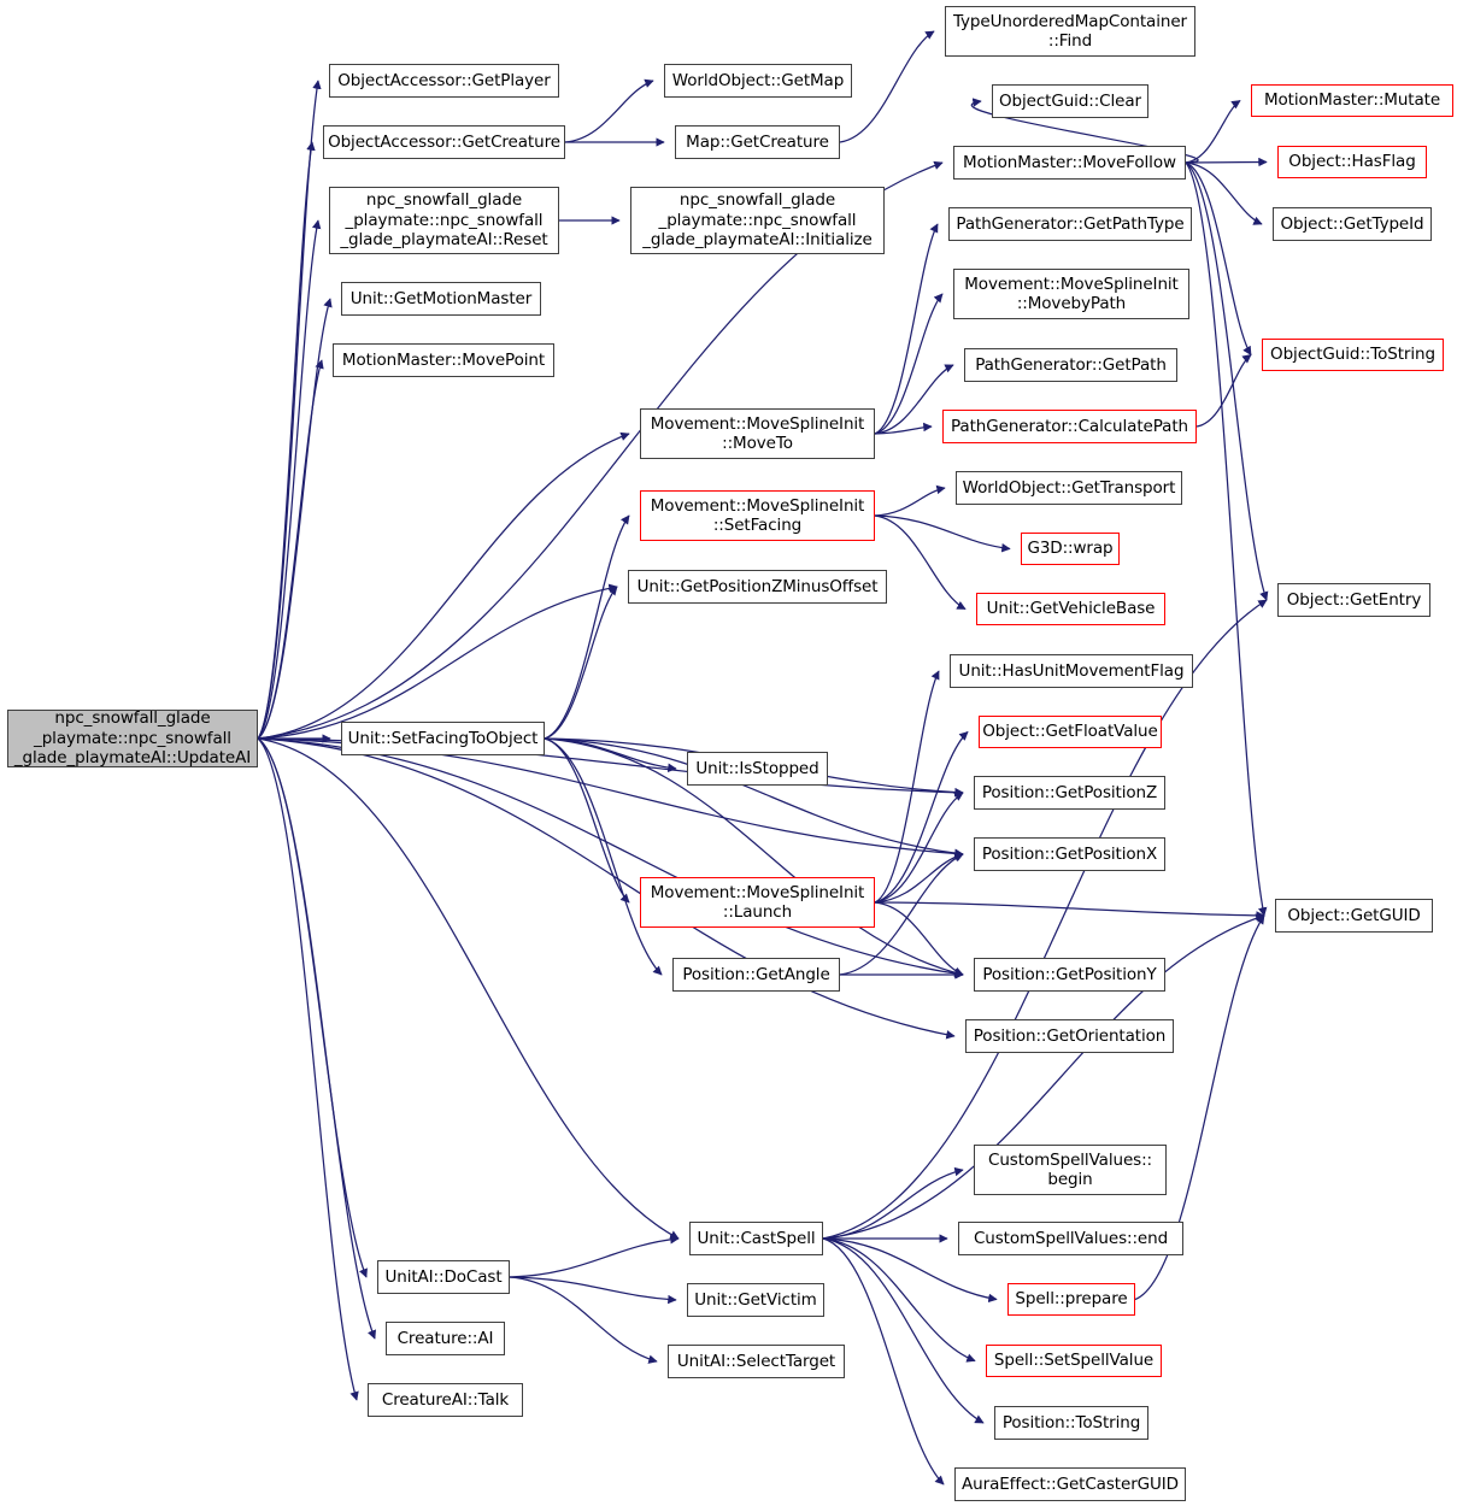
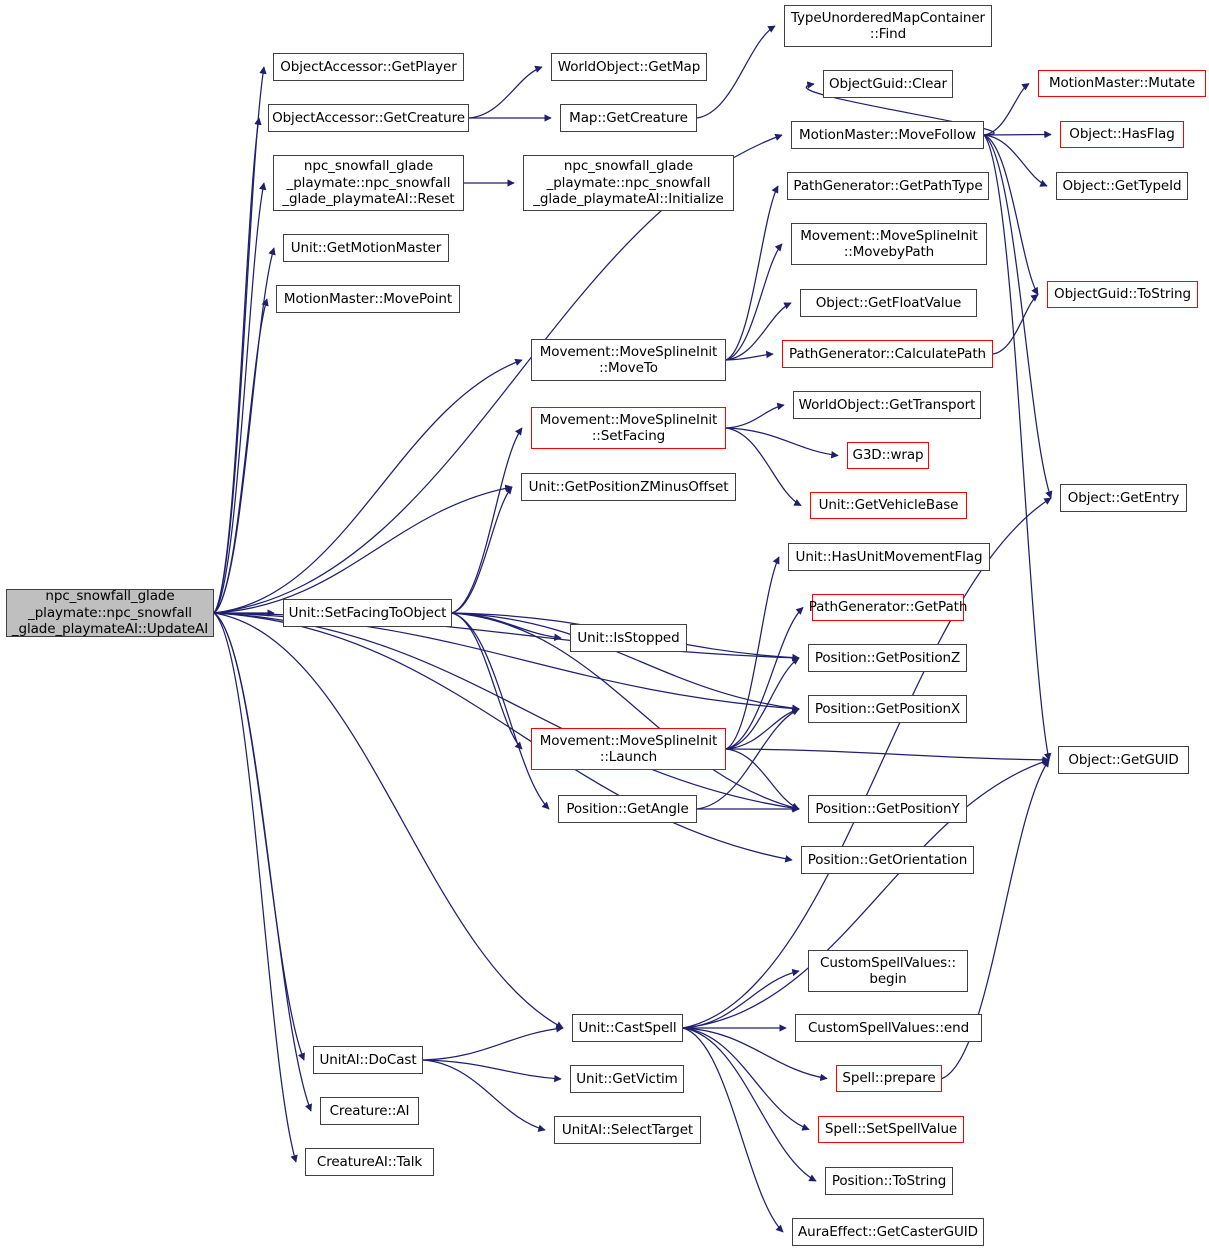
  npc_snowfall_glade
  _playmate::npc_snowfall
  _glade_playmateAI::UpdateAI
  ObjectAccessor::GetPlayer
  ObjectAccessor::GetCreature
  npc_snowfall_glade
  _playmate::npc_snowfall
  _glade_playmateAI::Reset
  Unit::GetMotionMaster
  MotionMaster::MovePoint
  Unit::SetFacingToObject
  UnitAI::DoCast
  Creature::AI
  CreatureAI::Talk
  WorldObject::GetMap
  Map::GetCreature
  npc_snowfall_glade
  _playmate::npc_snowfall
  _glade_playmateAI::Initialize
  Movement::MoveSplineInit
  ::MoveTo
  Movement::MoveSplineInit
  ::SetFacing
  Unit::GetPositionZMinusOffset
  Unit::IsStopped
  Movement::MoveSplineInit
  ::Launch
  Position::GetAngle
  Unit::CastSpell
  Unit::GetVictim
  UnitAI::SelectTarget
  TypeUnorderedMapContainer
  ::Find
  ObjectGuid::Clear
  MotionMaster::MoveFollow
  PathGenerator::GetPathType
  Movement::MoveSplineInit
  ::MovebyPath
- PathGenerator::GetPath
+ Object::GetFloatValue
  PathGenerator::CalculatePath
  WorldObject::GetTransport
  G3D::wrap
  Unit::GetVehicleBase
  Unit::HasUnitMovementFlag
- Object::GetFloatValue
+ PathGenerator::GetPath
  Position::GetPositionZ
  Position::GetPositionX
  Position::GetPositionY
  Position::GetOrientation
  CustomSpellValues::
  begin
  CustomSpellValues::end
  Spell::prepare
  Spell::SetSpellValue
  Position::ToString
  AuraEffect::GetCasterGUID
  MotionMaster::Mutate
  Object::HasFlag
  Object::GetTypeId
  ObjectGuid::ToString
  Object::GetEntry
  Object::GetGUID
